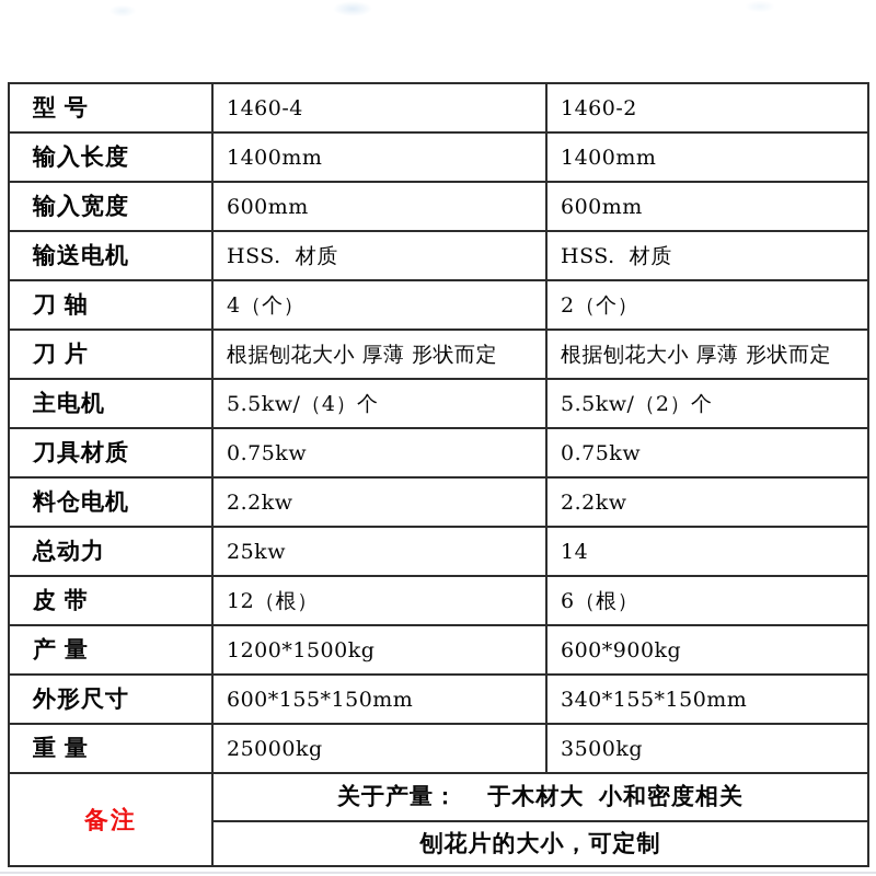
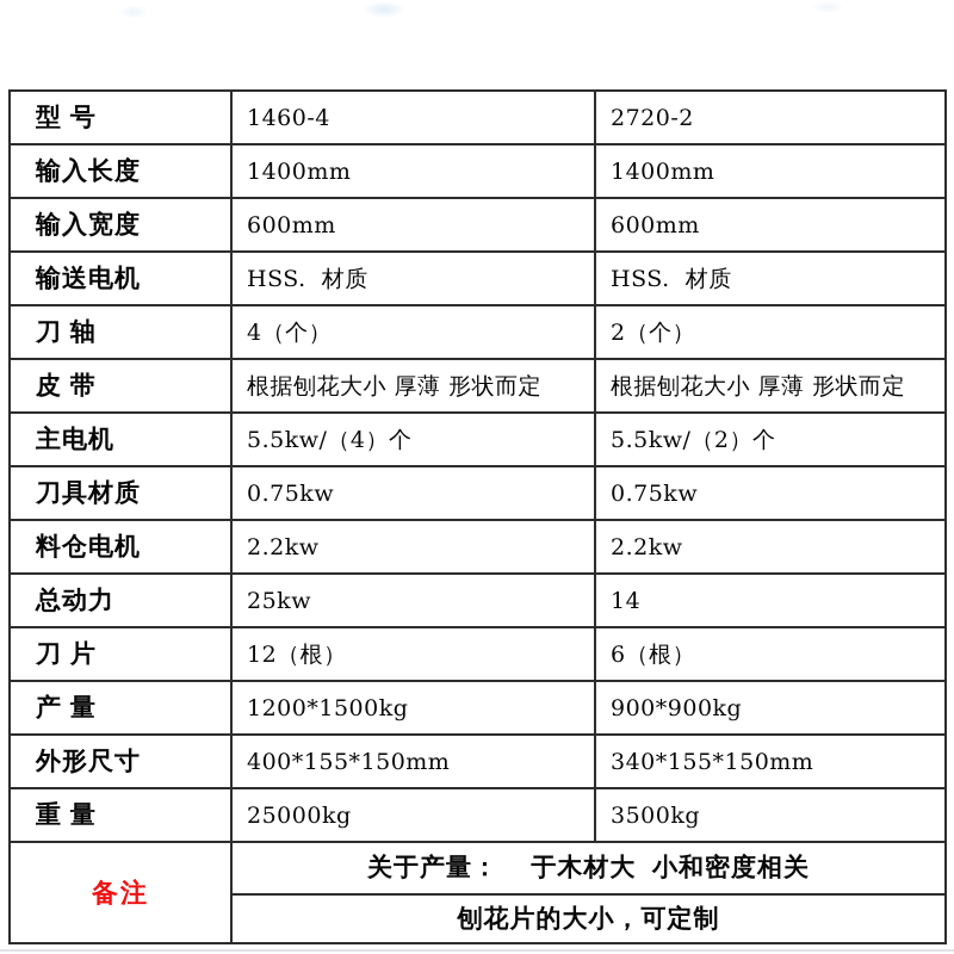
- 型 号	1460-4	1460-2
+ 型 号	1460-4	2720-2
  输入长度	1400mm	1400mm
  输入宽度	600mm	600mm
  输送电机	HSS. 材质	HSS. 材质
  刀 轴	4（个）	2（个）
- 刀 片	根据刨花大小 厚薄 形状而定	根据刨花大小 厚薄 形状而定
+ 皮 带	根据刨花大小 厚薄 形状而定	根据刨花大小 厚薄 形状而定
  主电机	5.5kw/（4）个	5.5kw/（2）个
  刀具材质	0.75kw	0.75kw
  料仓电机	2.2kw	2.2kw
  总动力	25kw	14
- 皮 带	12（根）	6（根）
+ 刀 片	12（根）	6（根）
- 产 量	1200*1500kg	600*900kg
+ 产 量	1200*1500kg	900*900kg
- 外形尺寸	600*155*150mm	340*155*150mm
+ 外形尺寸	400*155*150mm	340*155*150mm
  重 量	25000kg	3500kg
  备注	关于产量： 于木材大 小和密度相关
  刨花片的大小，可定制
